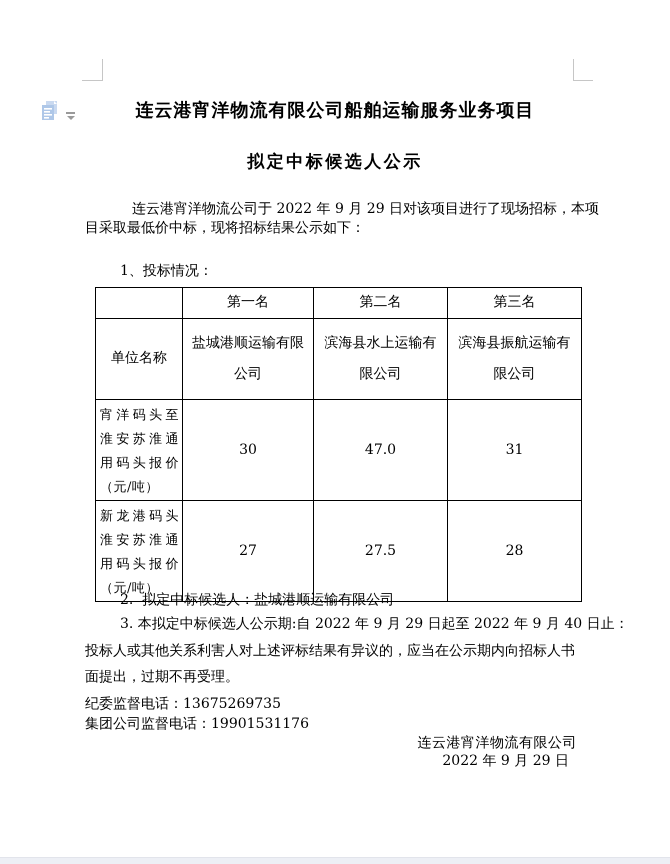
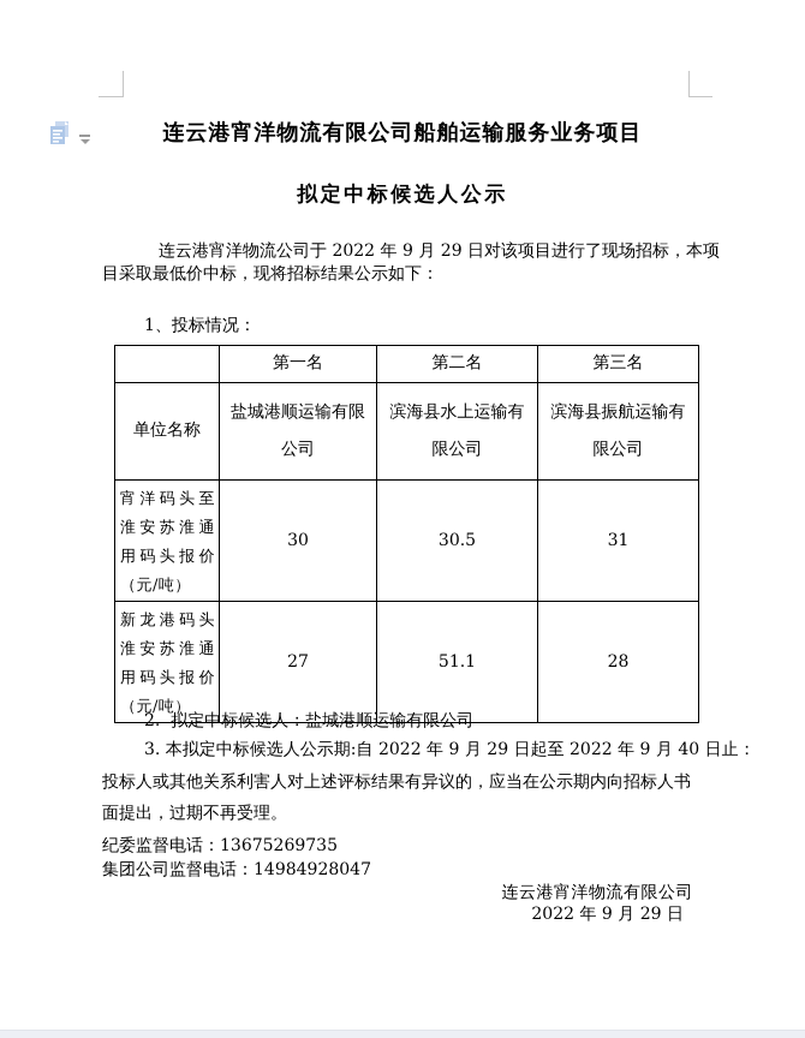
  连云港宵洋物流有限公司船舶运输服务业务项目
  拟定中标候选人公示
  连云港宵洋物流公司于 2022 年 9 月 29 日对该项目进行了现场招标，本项
  目采取最低价中标，现将招标结果公示如下：
  1、投标情况：
  	第一名	第二名	第三名
  单位名称	盐城港顺运输有限公司	滨海县水上运输有限公司	滨海县振航运输有限公司
- 宵洋码头至淮安苏淮通用码头报价（元/吨）	30	47.0	31
+ 宵洋码头至淮安苏淮通用码头报价（元/吨）	30	30.5	31
- 新龙港码头淮安苏淮通用码头报价（元/吨）	27	27.5	28
+ 新龙港码头淮安苏淮通用码头报价（元/吨）	27	51.1	28
  2. 拟定中标候选人：盐城港顺运输有限公司
  3. 本拟定中标候选人公示期:自 2022 年 9 月 29 日起至 2022 年 9 月 40 日止：
  投标人或其他关系利害人对上述评标结果有异议的，应当在公示期内向招标人书
  面提出，过期不再受理。
  纪委监督电话：13675269735
- 集团公司监督电话：19901531176
+ 集团公司监督电话：14984928047
  连云港宵洋物流有限公司
  2022 年 9 月 29 日
